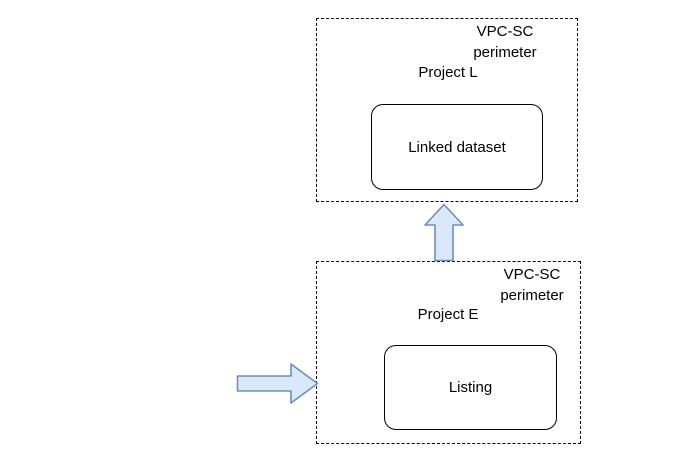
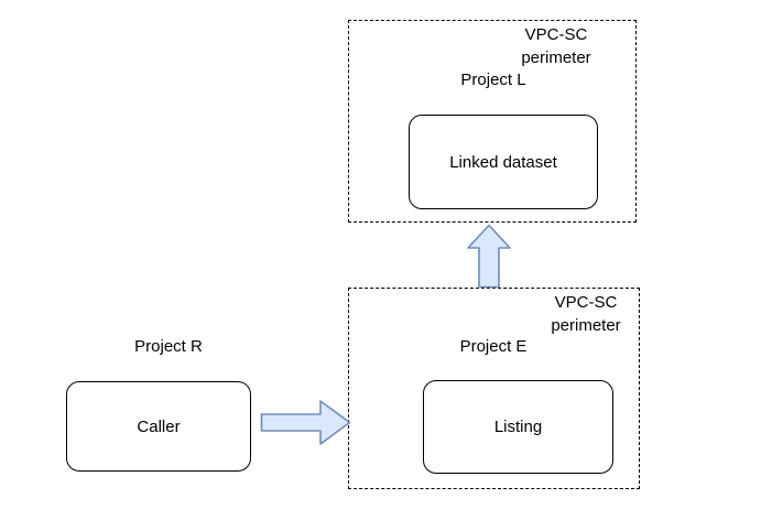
  VPC-SC perimeter
  Project L
  Linked dataset
  VPC-SC perimeter
  Project E
  Listing
+ Project R
+ Caller
